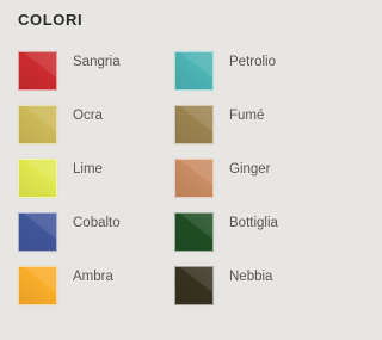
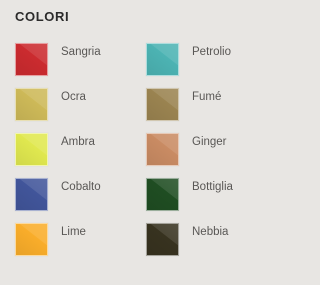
  COLORI
  Sangria
  Ocra
- Lime
+ Ambra
  Cobalto
- Ambra
+ Lime
  Petrolio
  Fumé
  Ginger
  Bottiglia
  Nebbia
